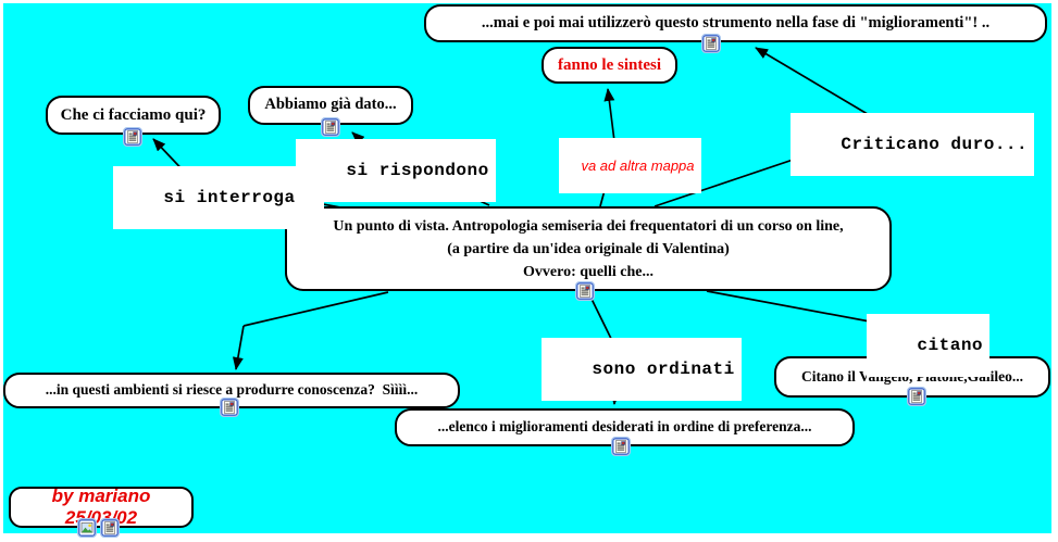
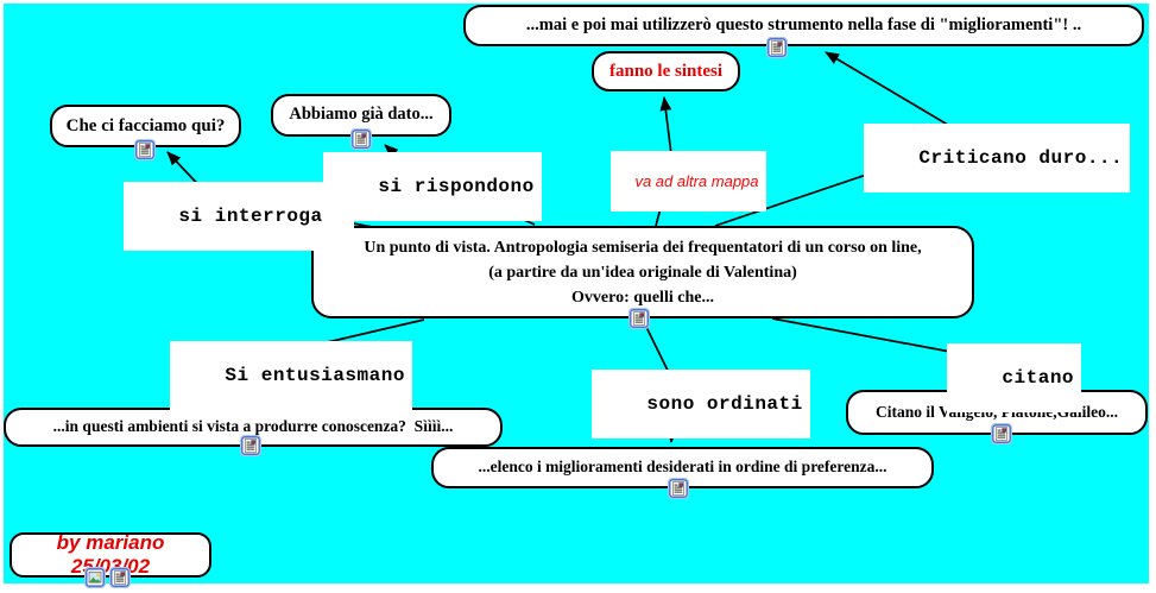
  ...mai e poi mai utilizzerò questo strumento nella fase di "miglioramenti"! ..
  fanno le sintesi
  Che ci facciamo qui?
  Abbiamo già dato...
  Un punto di vista. Antropologia semiseria dei frequentatori di un corso on line,
  (a partire da un'idea originale di Valentina)
  Ovvero: quelli che...
- ...in questi ambienti si riesce a produrre conoscenza? Sìììì...
+ ...in questi ambienti si vista a produrre conoscenza? Sìììì...
  ...elenco i miglioramenti desiderati in ordine di preferenza...
  by mariano 25/03/02
  si interroga
  si rispondono
  Criticano duro...
+ Si entusiasmano
  sono ordinati
  citano
  va ad altra mappa
